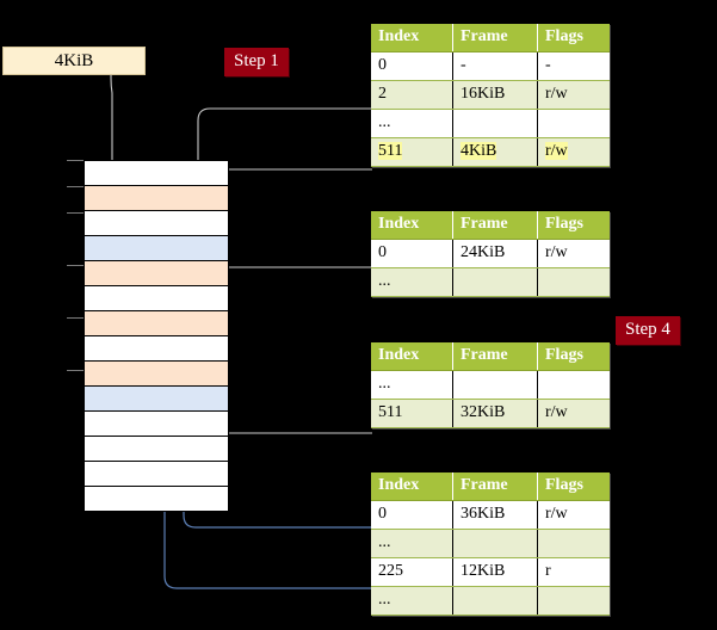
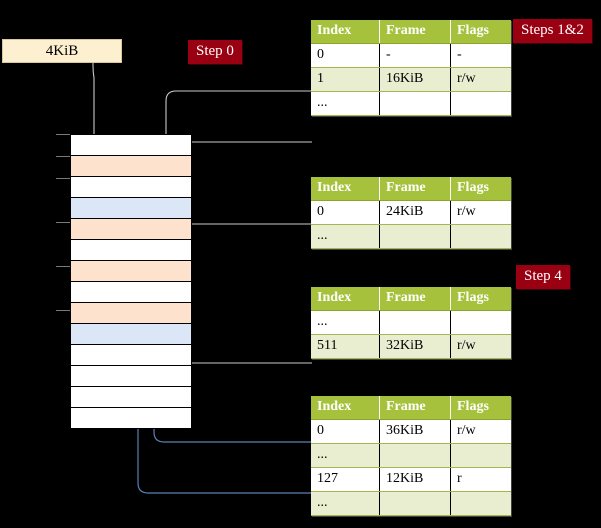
- Step 1
+ Step 0
+ Steps 1&2
  Step 4
  4KiB
  Index	Frame	Flags
  0	-	-
- 2	16KiB	r/w
+ 1	16KiB	r/w
  ...
- 511	4KiB	r/w
  Index	Frame	Flags
  0	24KiB	r/w
  ...
  Index	Frame	Flags
  ...
  511	32KiB	r/w
  Index	Frame	Flags
  0	36KiB	r/w
  ...
- 225	12KiB	r
+ 127	12KiB	r
  ...
